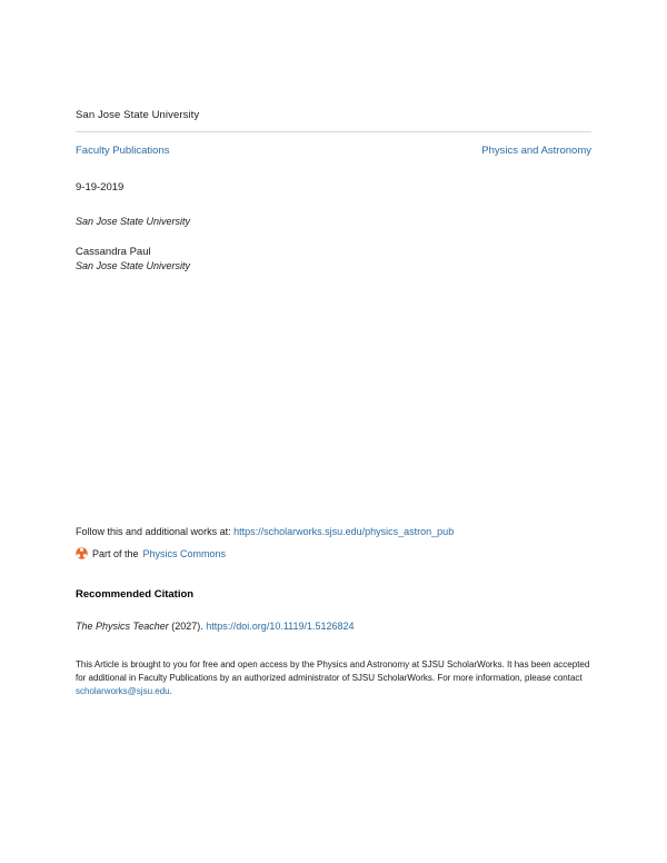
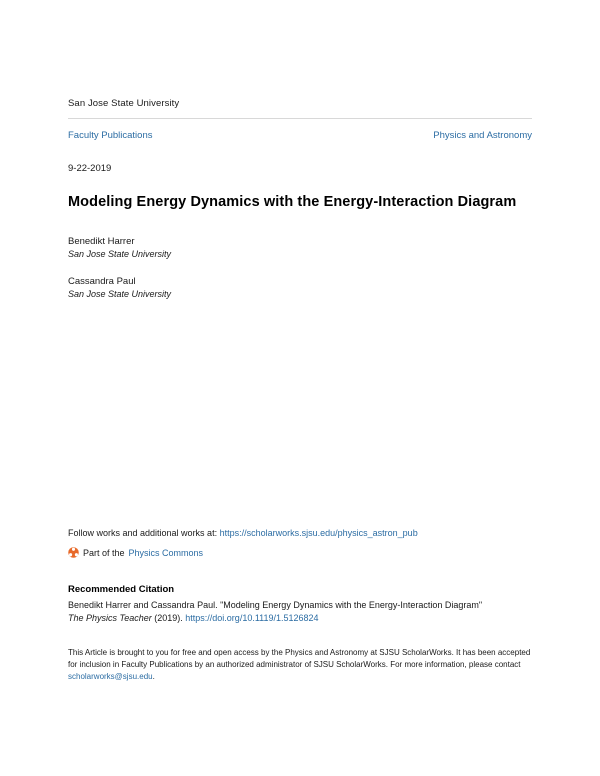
  San Jose State University
  Faculty Publications
  Physics and Astronomy
- 9-19-2019
+ 9-22-2019
+ Modeling Energy Dynamics with the Energy-Interaction Diagram
+ Benedikt Harrer
  San Jose State University
  Cassandra Paul
  San Jose State University
- Follow this and additional works at: https://scholarworks.sjsu.edu/physics_astron_pub
+ Follow works and additional works at: https://scholarworks.sjsu.edu/physics_astron_pub
  Part of the
  Physics Commons
  Recommended Citation
+ Benedikt Harrer and Cassandra Paul. "Modeling Energy Dynamics with the Energy-Interaction Diagram"
- The Physics Teacher (2027). https://doi.org/10.1119/1.5126824
+ The Physics Teacher (2019). https://doi.org/10.1119/1.5126824
- This Article is brought to you for free and open access by the Physics and Astronomy at SJSU ScholarWorks. It has been accepted for additional in Faculty Publications by an authorized administrator of SJSU ScholarWorks. For more information, please contact scholarworks@sjsu.edu.
+ This Article is brought to you for free and open access by the Physics and Astronomy at SJSU ScholarWorks. It has been accepted for inclusion in Faculty Publications by an authorized administrator of SJSU ScholarWorks. For more information, please contact scholarworks@sjsu.edu.
